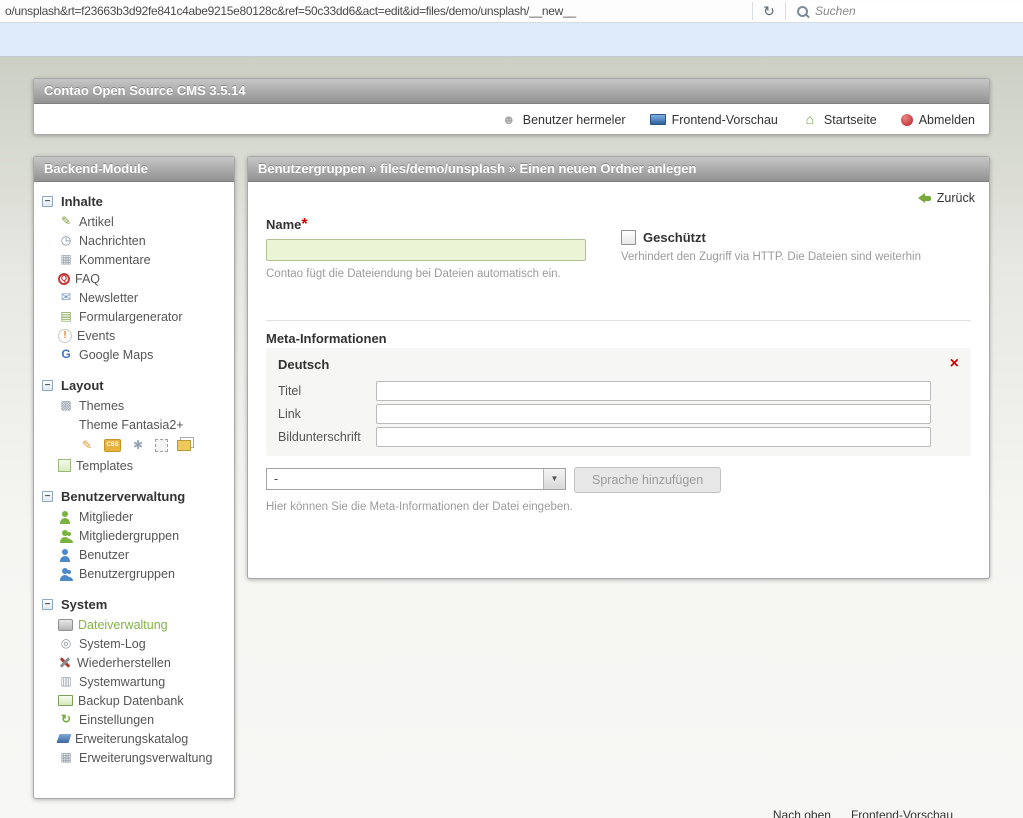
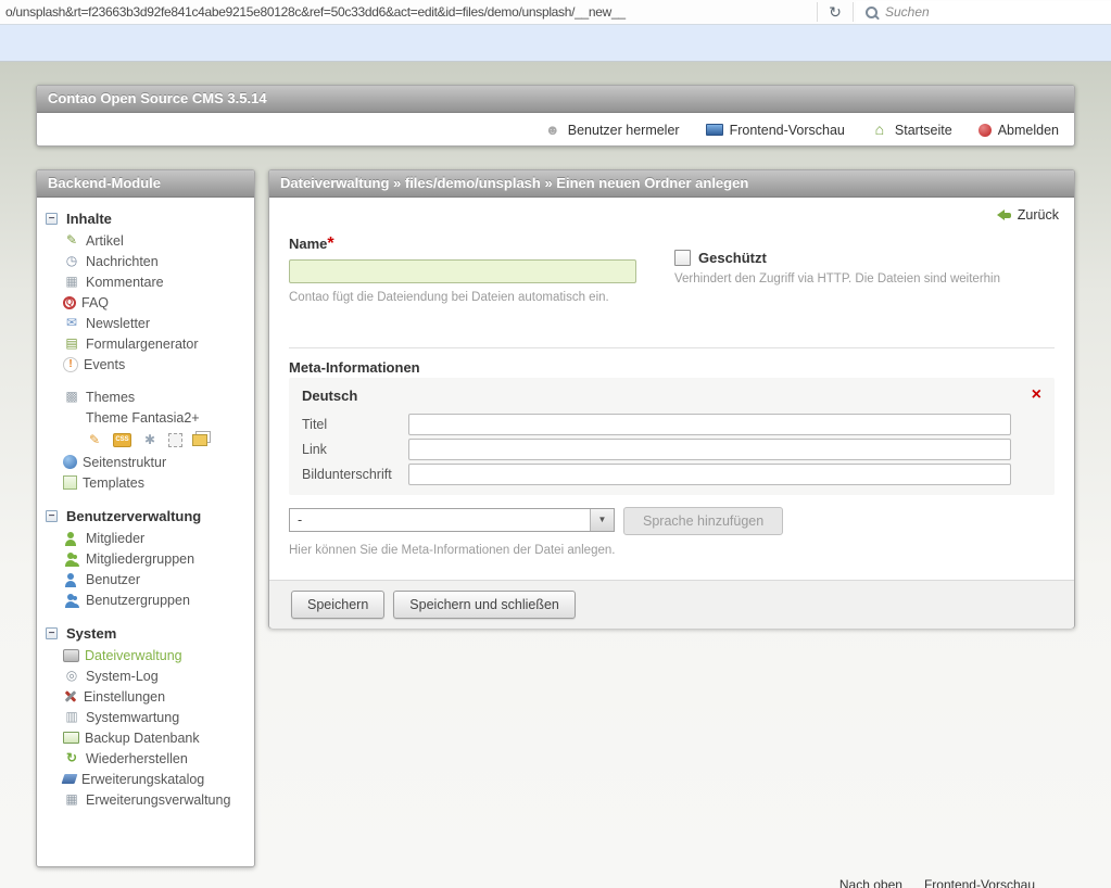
  o/unsplash&rt=f23663b3d92fe841c4abe9215e80128c&ref=50c33dd6&act=edit&id=files/demo/unsplash/__new__
  Suchen
  Contao Open Source CMS 3.5.14
  Benutzer hermeler
  Frontend-Vorschau
  Startseite
  Abmelden
  Backend-Module
  Inhalte
  Artikel
  Nachrichten
  Kommentare
  FAQ
  Newsletter
  Formulargenerator
  Events
- Google Maps
- Layout
  Themes
  Theme Fantasia2+
+ Seitenstruktur
  Templates
  Benutzerverwaltung
  Mitglieder
  Mitgliedergruppen
  Benutzer
  Benutzergruppen
  System
  Dateiverwaltung
  System-Log
- Wiederherstellen
+ Einstellungen
  Systemwartung
  Backup Datenbank
- Einstellungen
+ Wiederherstellen
  Erweiterungskatalog
  Erweiterungsverwaltung
- Benutzergruppen » files/demo/unsplash » Einen neuen Ordner anlegen
+ Dateiverwaltung » files/demo/unsplash » Einen neuen Ordner anlegen
  Zurück
  Name*
  Contao fügt die Dateiendung bei Dateien automatisch ein.
  Geschützt
  Verhindert den Zugriff via HTTP. Die Dateien sind weiterhin
  Meta-Informationen
  Deutsch
  Titel
  Link
  Bildunterschrift
  -
  Sprache hinzufügen
- Hier können Sie die Meta-Informationen der Datei eingeben.
+ Hier können Sie die Meta-Informationen der Datei anlegen.
+ Speichern
+ Speichern und schließen
  Nach oben
  Frontend-Vorschau
